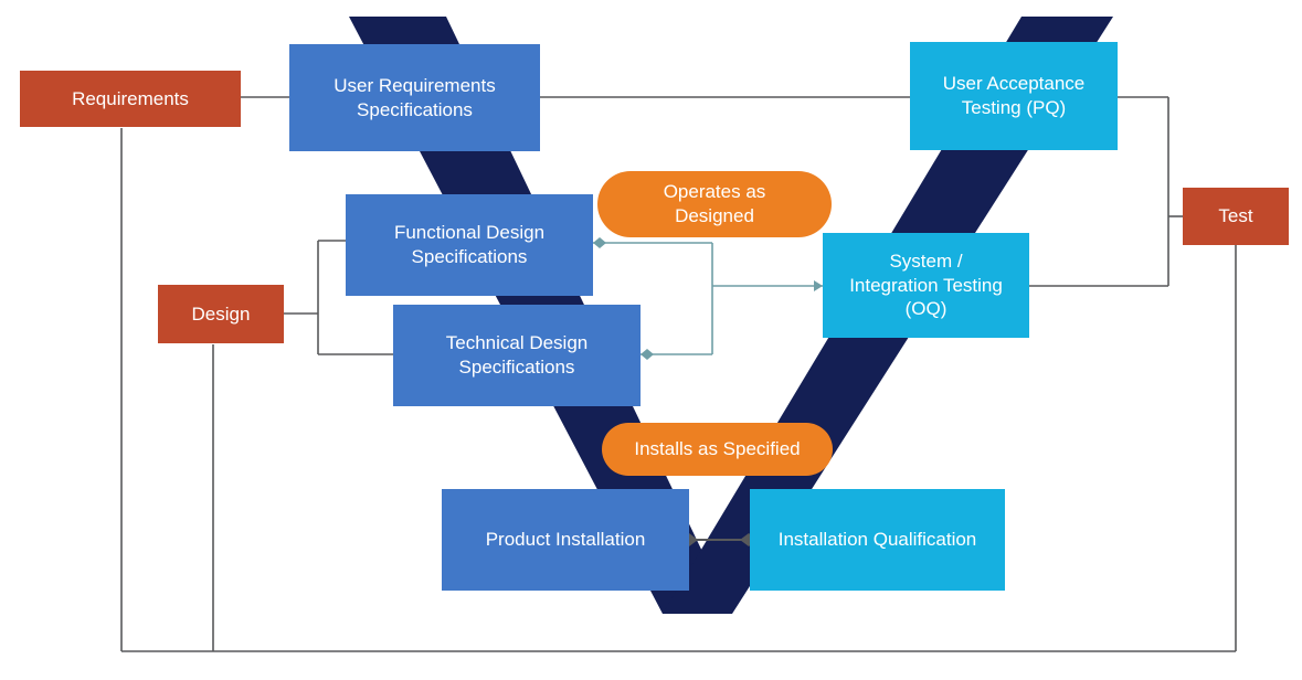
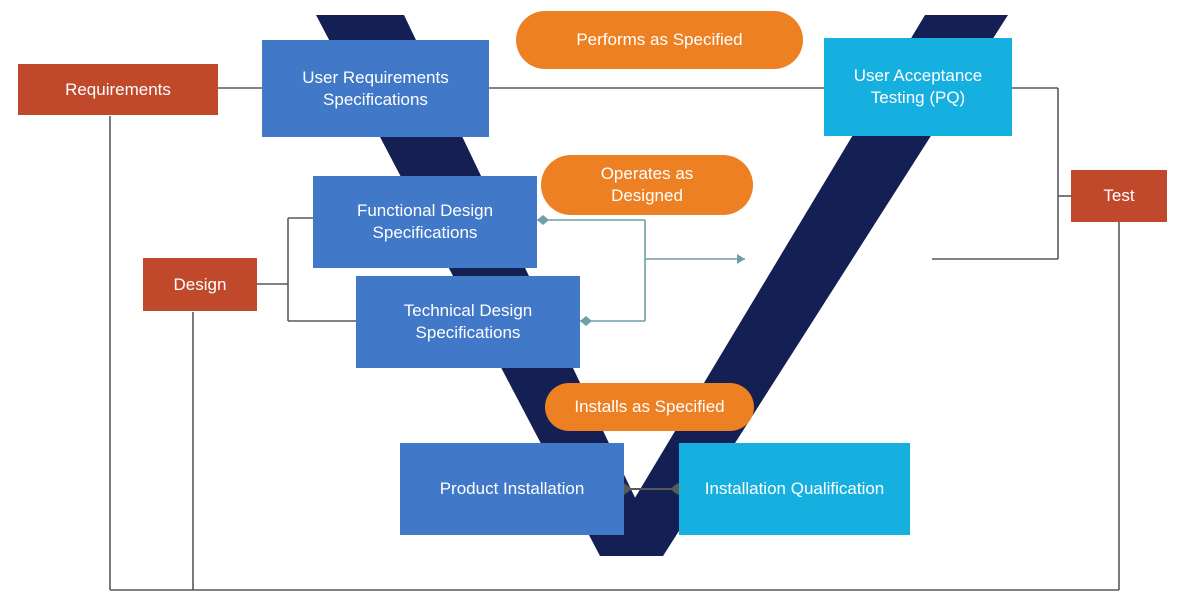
  Requirements
  Design
  Test
  User Requirements
  Specifications
  Functional Design
  Specifications
  Technical Design
  Specifications
  Product Installation
  User Acceptance
  Testing (PQ)
- System /
- Integration Testing
- (OQ)
  Installation Qualification
+ Performs as Specified
  Operates as
  Designed
  Installs as Specified
